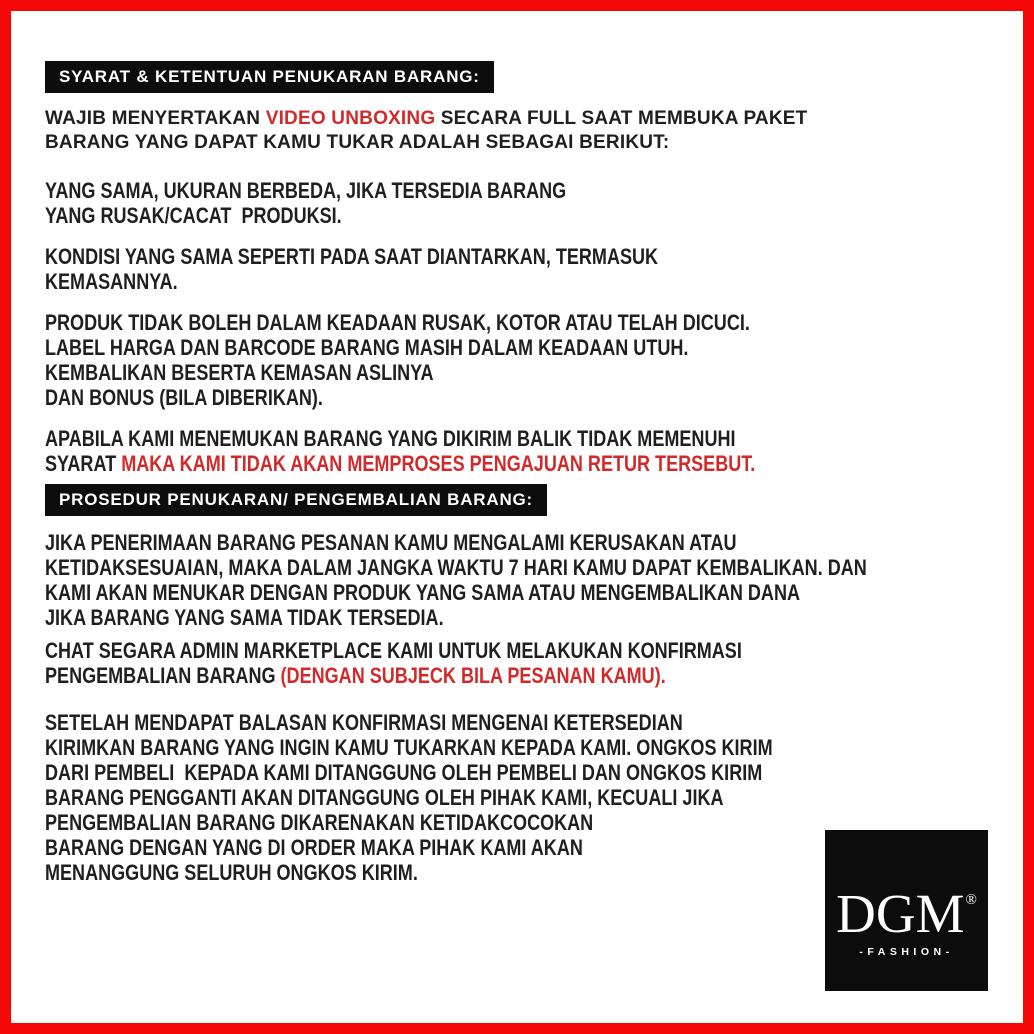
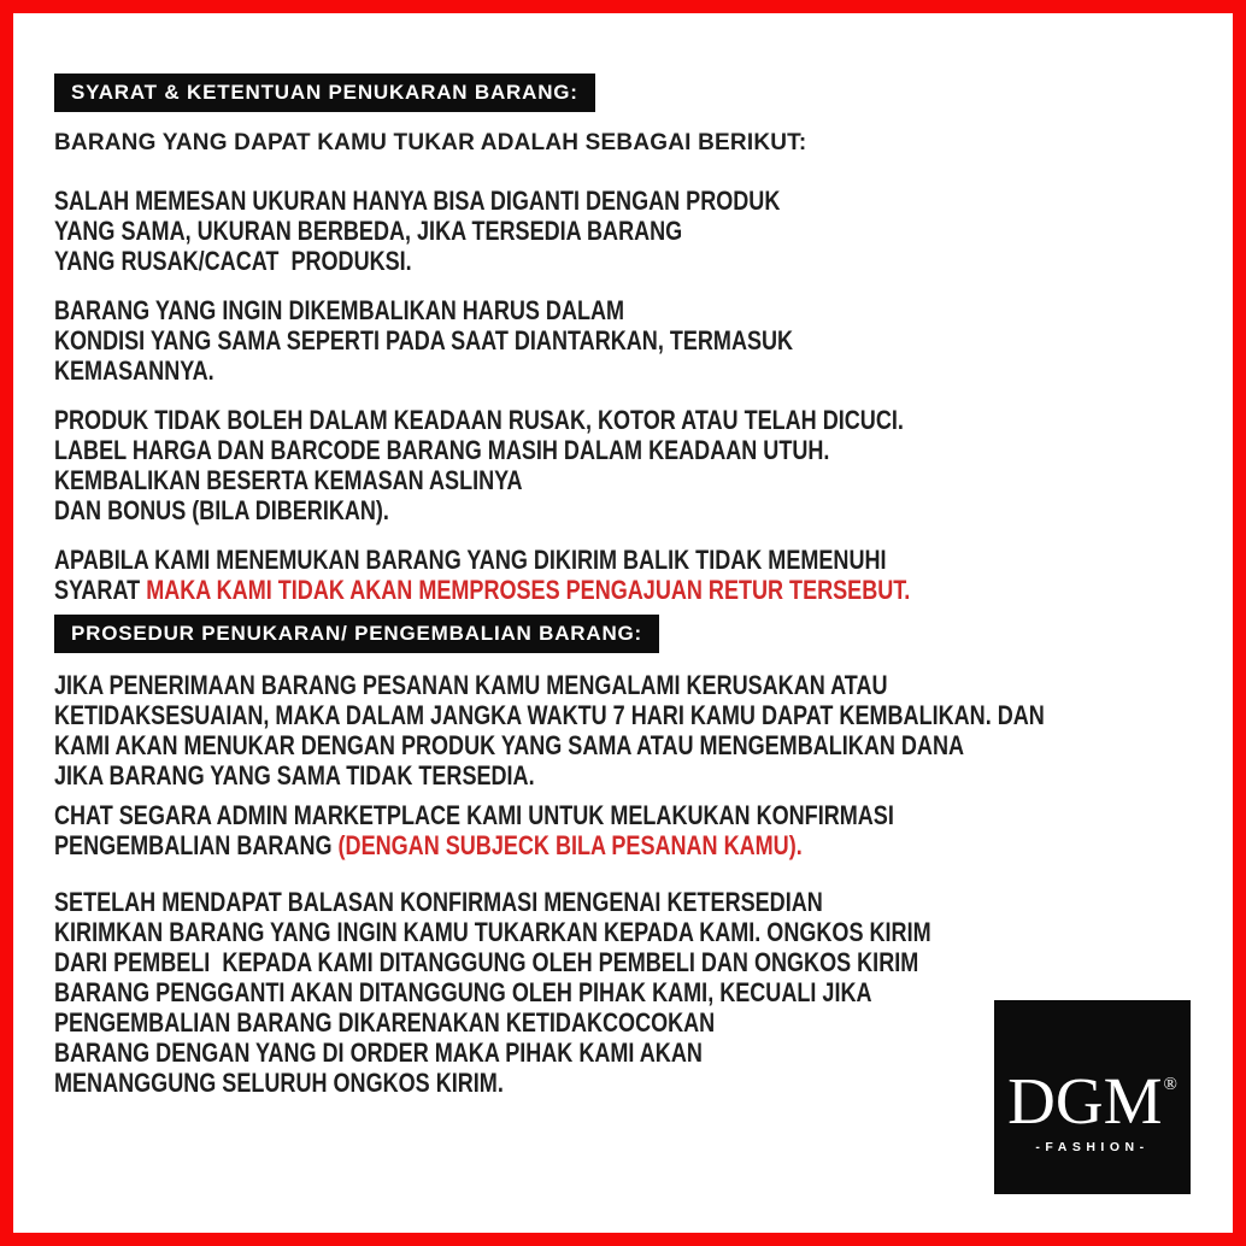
  SYARAT & KETENTUAN PENUKARAN BARANG:
- WAJIB MENYERTAKAN VIDEO UNBOXING SECARA FULL SAAT MEMBUKA PAKET
  BARANG YANG DAPAT KAMU TUKAR ADALAH SEBAGAI BERIKUT:
+ SALAH MEMESAN UKURAN HANYA BISA DIGANTI DENGAN PRODUK
  YANG SAMA, UKURAN BERBEDA, JIKA TERSEDIA BARANG
  YANG RUSAK/CACAT PRODUKSI.
+ BARANG YANG INGIN DIKEMBALIKAN HARUS DALAM
  KONDISI YANG SAMA SEPERTI PADA SAAT DIANTARKAN, TERMASUK
  KEMASANNYA.
  PRODUK TIDAK BOLEH DALAM KEADAAN RUSAK, KOTOR ATAU TELAH DICUCI.
  LABEL HARGA DAN BARCODE BARANG MASIH DALAM KEADAAN UTUH.
  KEMBALIKAN BESERTA KEMASAN ASLINYA
  DAN BONUS (BILA DIBERIKAN).
  APABILA KAMI MENEMUKAN BARANG YANG DIKIRIM BALIK TIDAK MEMENUHI
  SYARAT MAKA KAMI TIDAK AKAN MEMPROSES PENGAJUAN RETUR TERSEBUT.
  PROSEDUR PENUKARAN/ PENGEMBALIAN BARANG:
  JIKA PENERIMAAN BARANG PESANAN KAMU MENGALAMI KERUSAKAN ATAU
  KETIDAKSESUAIAN, MAKA DALAM JANGKA WAKTU 7 HARI KAMU DAPAT KEMBALIKAN. DAN
  KAMI AKAN MENUKAR DENGAN PRODUK YANG SAMA ATAU MENGEMBALIKAN DANA
  JIKA BARANG YANG SAMA TIDAK TERSEDIA.
  CHAT SEGARA ADMIN MARKETPLACE KAMI UNTUK MELAKUKAN KONFIRMASI
  PENGEMBALIAN BARANG (DENGAN SUBJECK BILA PESANAN KAMU).
  SETELAH MENDAPAT BALASAN KONFIRMASI MENGENAI KETERSEDIAN
  KIRIMKAN BARANG YANG INGIN KAMU TUKARKAN KEPADA KAMI. ONGKOS KIRIM
  DARI PEMBELI KEPADA KAMI DITANGGUNG OLEH PEMBELI DAN ONGKOS KIRIM
  BARANG PENGGANTI AKAN DITANGGUNG OLEH PIHAK KAMI, KECUALI JIKA
  PENGEMBALIAN BARANG DIKARENAKAN KETIDAKCOCOKAN
  BARANG DENGAN YANG DI ORDER MAKA PIHAK KAMI AKAN
  MENANGGUNG SELURUH ONGKOS KIRIM.
  DGM®
  -FASHION-
